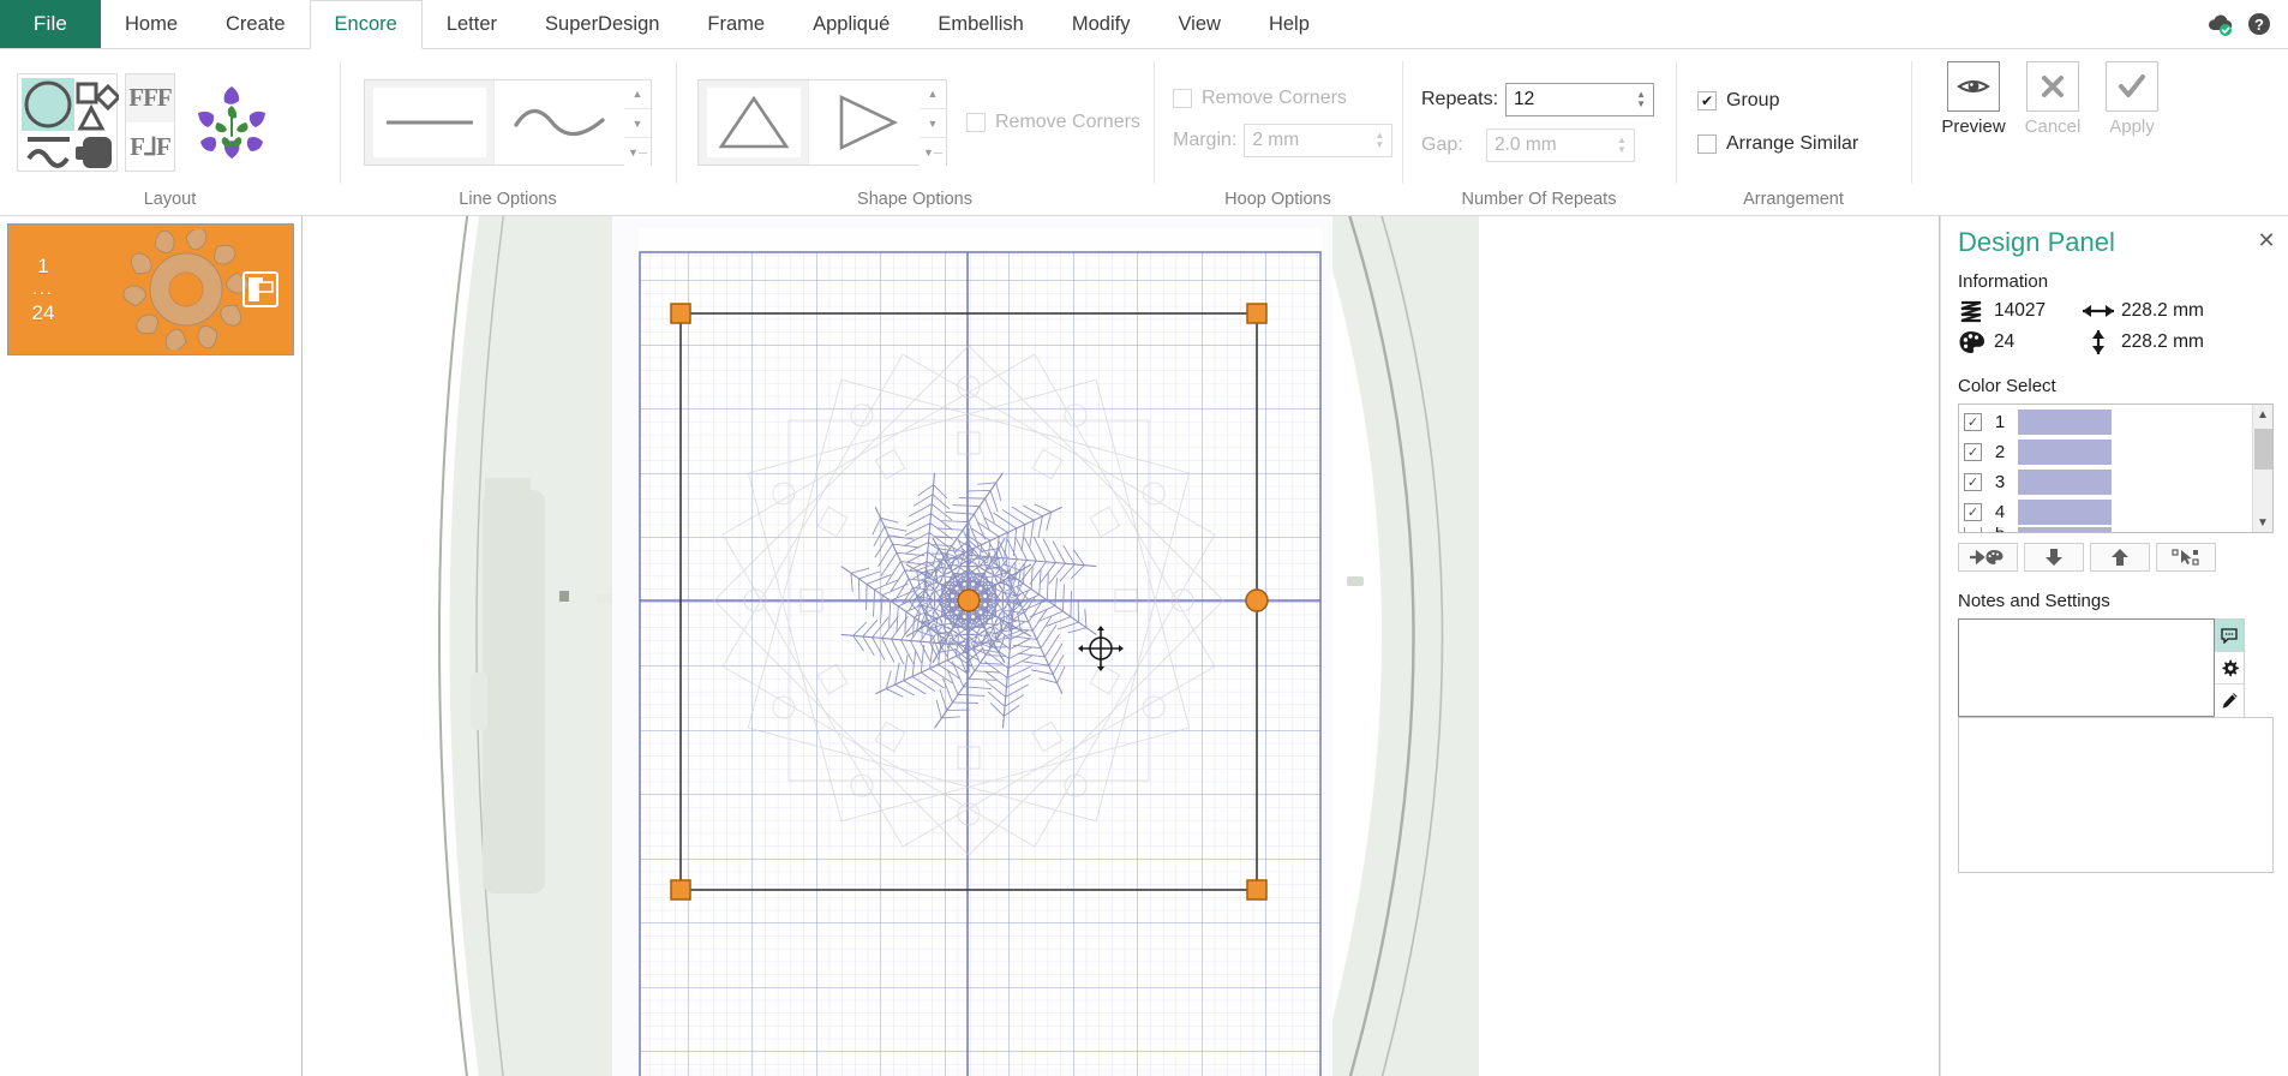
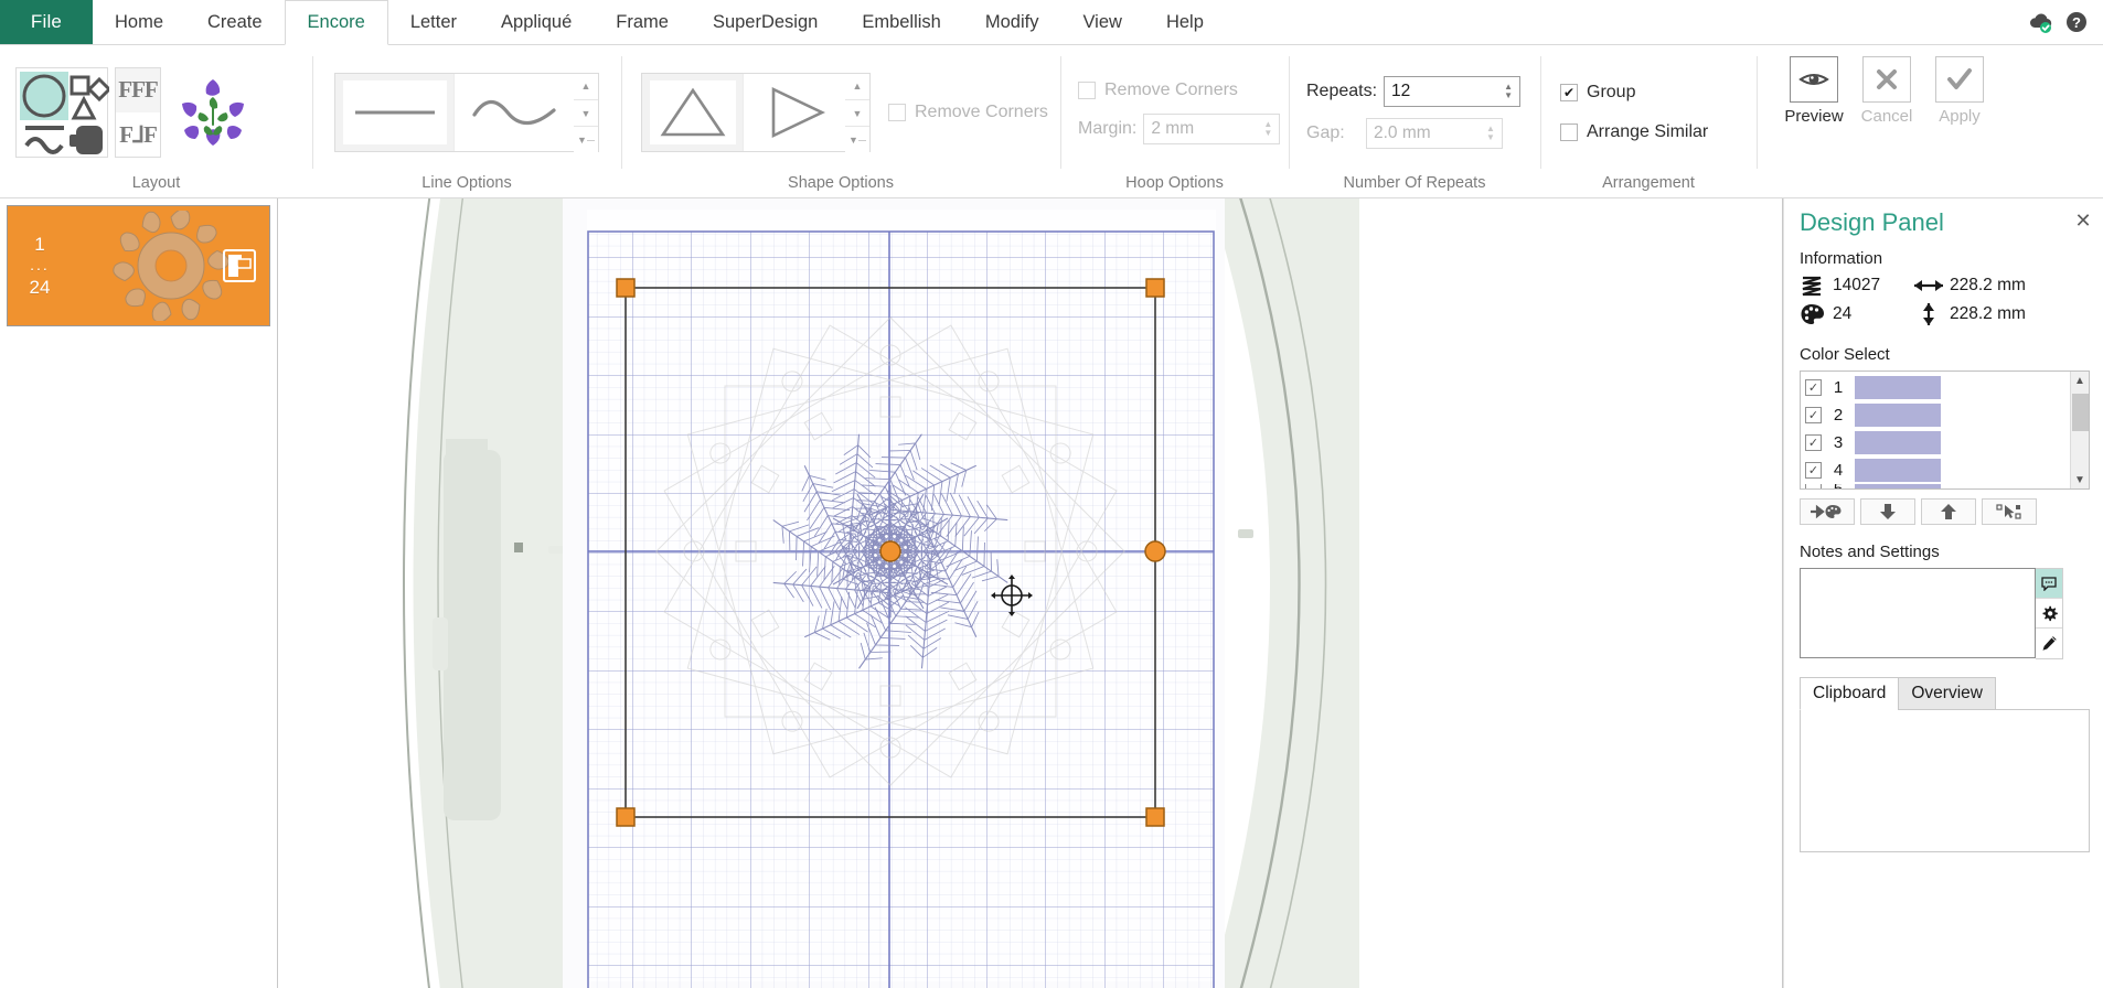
  File
  Home
  Create
  Encore
  Letter
- SuperDesign
+ Appliqué
  Frame
- Appliqué
+ SuperDesign
  Embellish
  Modify
  View
  Help
  ?
  FFF
  F⅃F
  Layout
  ▲
  ▼
  ▼
  Line Options
  ▲
  ▼
  ▼
  Remove Corners
  Shape Options
  Remove Corners
  Margin:
  2 mm
  ▲
  ▼
  Hoop Options
  Repeats:
  12
  ▲
  ▼
  Gap:
  2.0 mm
  ▲
  ▼
  Number Of Repeats
  Group
  Arrange Similar
  Arrangement
  Preview
  Cancel
  Apply
  1
  ...
  24
  ✕
  Design Panel
  Information
  14027
  228.2 mm
  24
  228.2 mm
  Color Select
  ✓
  1
  ✓
  2
  ✓
  3
  ✓
  4
  ▲
  ▼
  Notes and Settings
+ Clipboard
+ Overview
